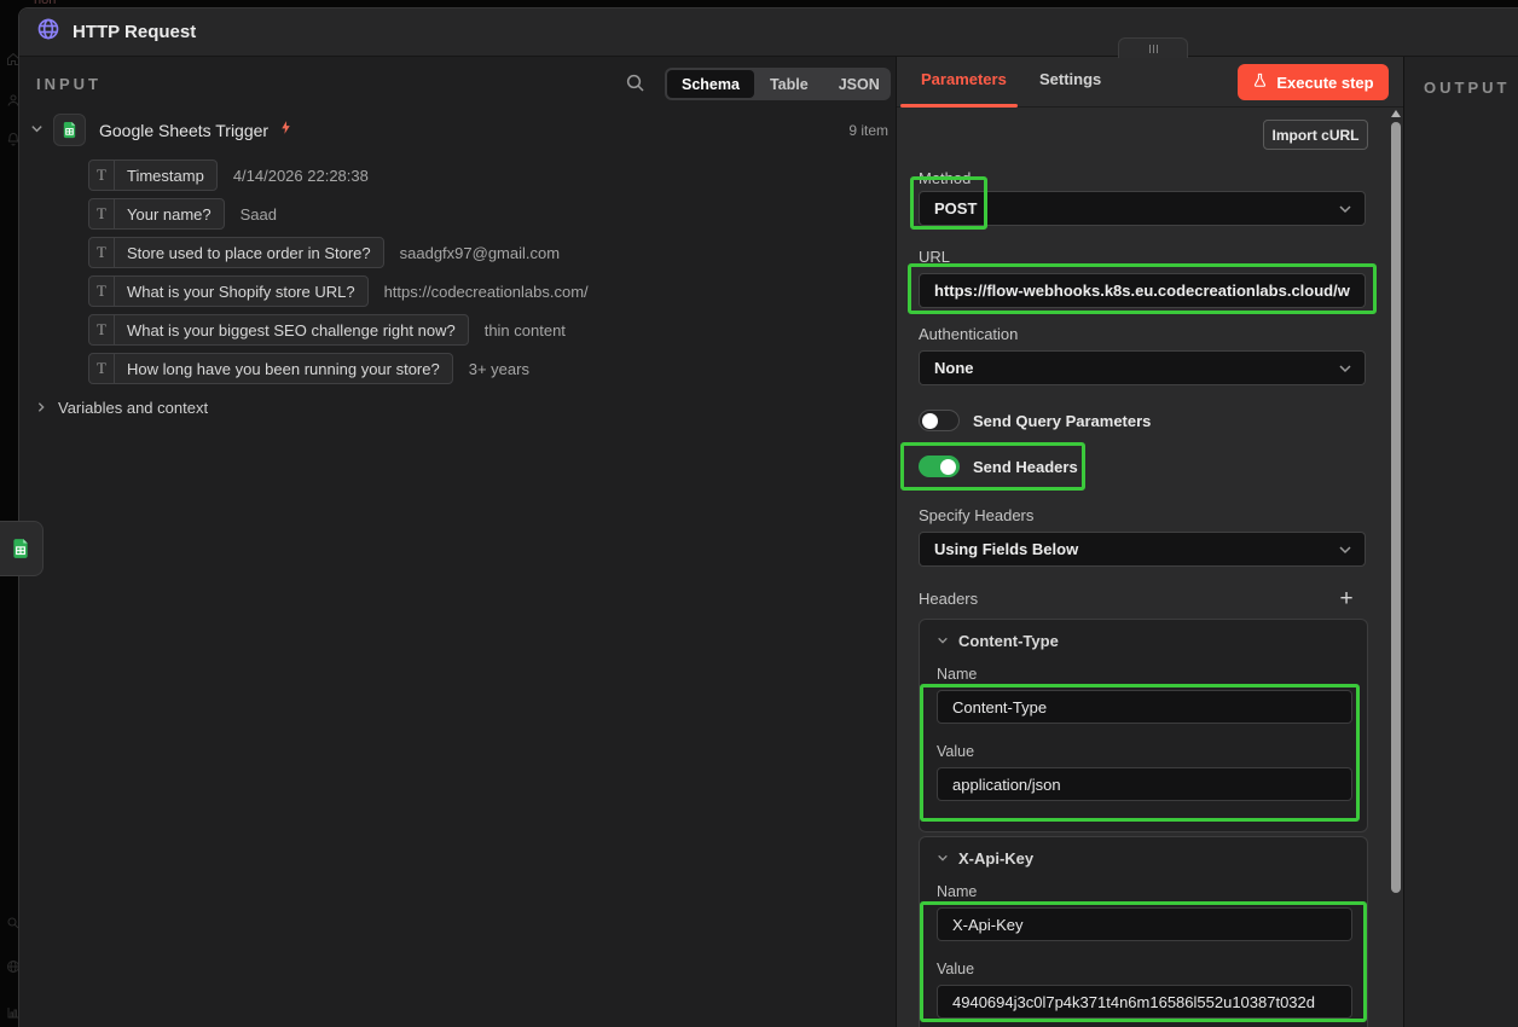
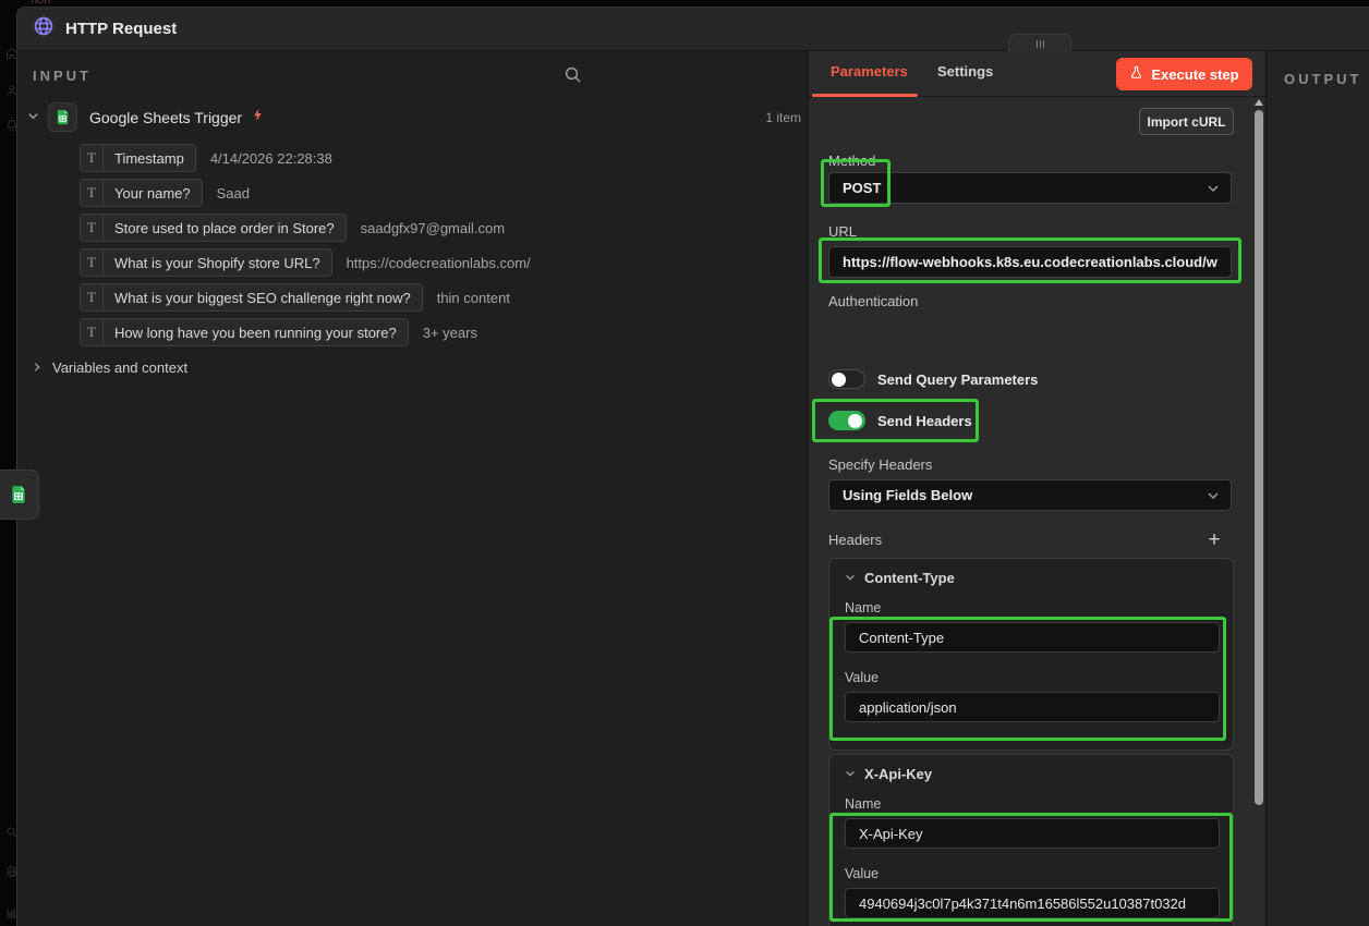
  n8n
  HTTP Request
  INPUT
- Schema
- Table
- JSON
- 9 item
+ 1 item
  Google Sheets Trigger
  T
  Timestamp
  4/14/2026 22:28:38
  T
  Your name?
  Saad
  T
  Store used to place order in Store?
  saadgfx97@gmail.com
  T
  What is your Shopify store URL?
  https://codecreationlabs.com/
  T
  What is your biggest SEO challenge right now?
  thin content
  T
  How long have you been running your store?
  3+ years
  Variables and context
  Parameters
  Settings
  Execute step
  Import cURL
  Method
  POST
  URL
  https://flow-webhooks.k8s.eu.codecreationlabs.cloud/w
  Authentication
- None
  Send Query Parameters
  Send Headers
  Specify Headers
  Using Fields Below
  Headers
  +
  Content-Type
  Name
  Content-Type
  Value
  application/json
  X-Api-Key
  Name
  X-Api-Key
  Value
  4940694j3c0l7p4k371t4n6m16586l552u10387t032d
  OUTPUT
